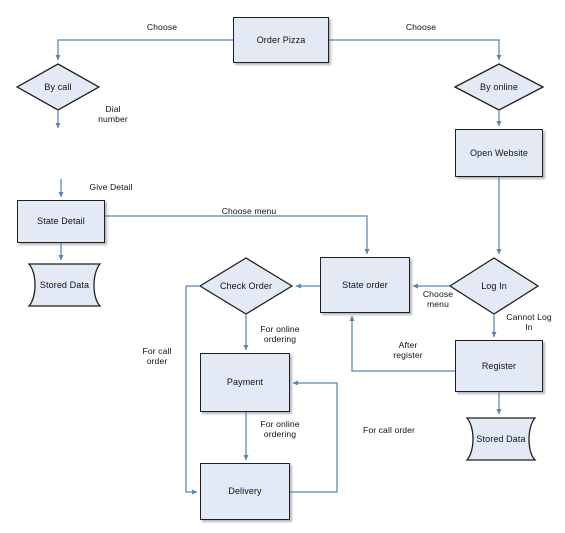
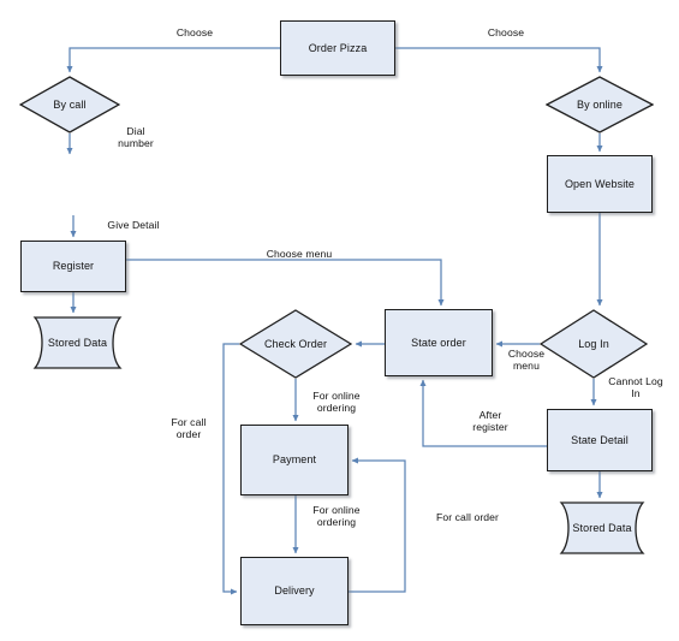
  Order Pizza
  By call
  By online
  Open Website
- State Detail
+ Register
  Stored Data
  Check Order
  State order
  Log In
- Register
+ State Detail
  Stored Data
  Payment
  Delivery
  Choose
  Choose
  Dial
  number
  Give Detail
  Choose menu
  For online
  ordering
  For call
  order
  For online
  ordering
  For call order
  Choose
  menu
  After
  register
  Cannot Log
  In
